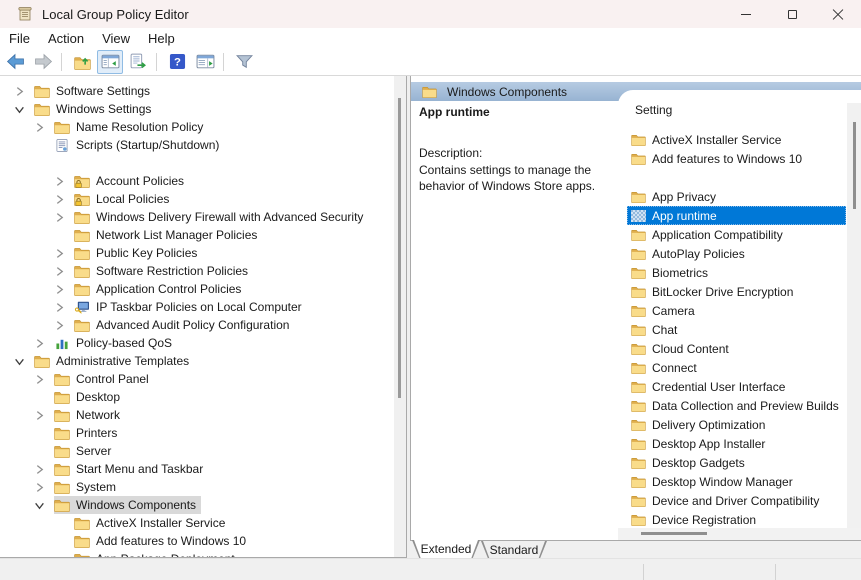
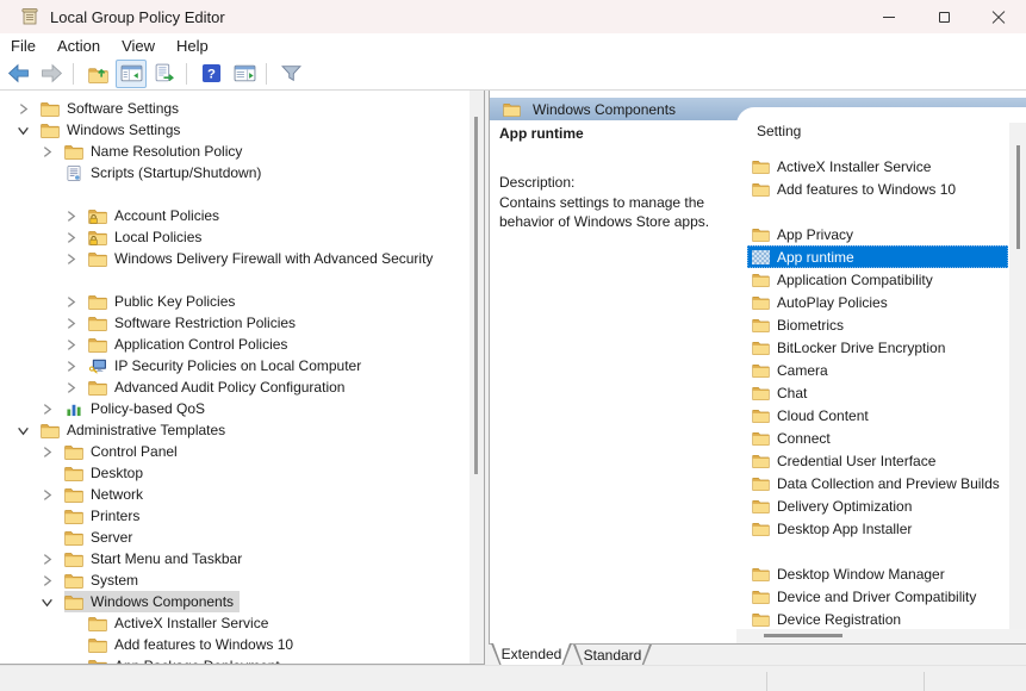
  Local Group Policy Editor
  File
  Action
  View
  Help
  Software Settings
  Windows Settings
  Name Resolution Policy
  Scripts (Startup/Shutdown)
  Account Policies
  Local Policies
  Windows Delivery Firewall with Advanced Security
- Network List Manager Policies
  Public Key Policies
  Software Restriction Policies
  Application Control Policies
- IP Taskbar Policies on Local Computer
+ IP Security Policies on Local Computer
  Advanced Audit Policy Configuration
  Policy-based QoS
  Administrative Templates
  Control Panel
  Desktop
  Network
  Printers
  Server
  Start Menu and Taskbar
  System
  Windows Components
  ActiveX Installer Service
  Add features to Windows 10
  Windows Components
  App runtime
  Description:
  Contains settings to manage the behavior of Windows Store apps.
  Setting
  ActiveX Installer Service
  Add features to Windows 10
  App Privacy
  App runtime
  Application Compatibility
  AutoPlay Policies
  Biometrics
  BitLocker Drive Encryption
  Camera
  Chat
  Cloud Content
  Connect
  Credential User Interface
  Data Collection and Preview Builds
  Delivery Optimization
  Desktop App Installer
- Desktop Gadgets
  Desktop Window Manager
  Device and Driver Compatibility
  Device Registration
  Extended
  Standard
